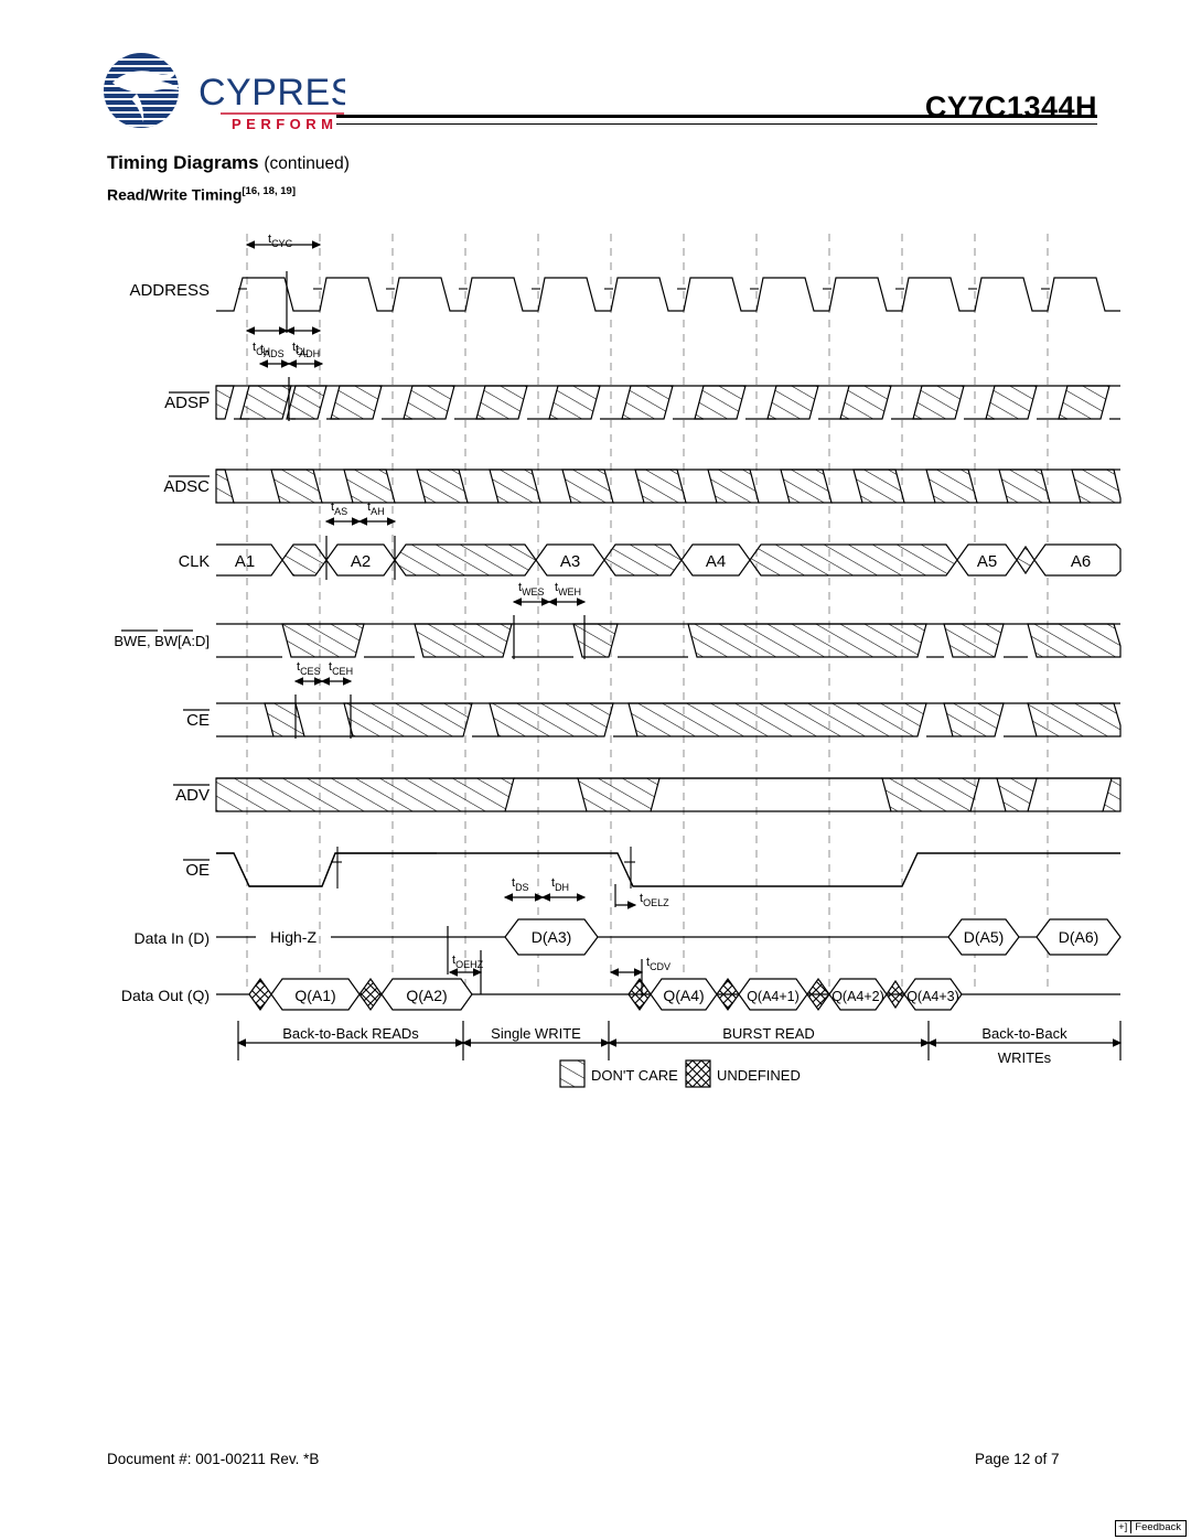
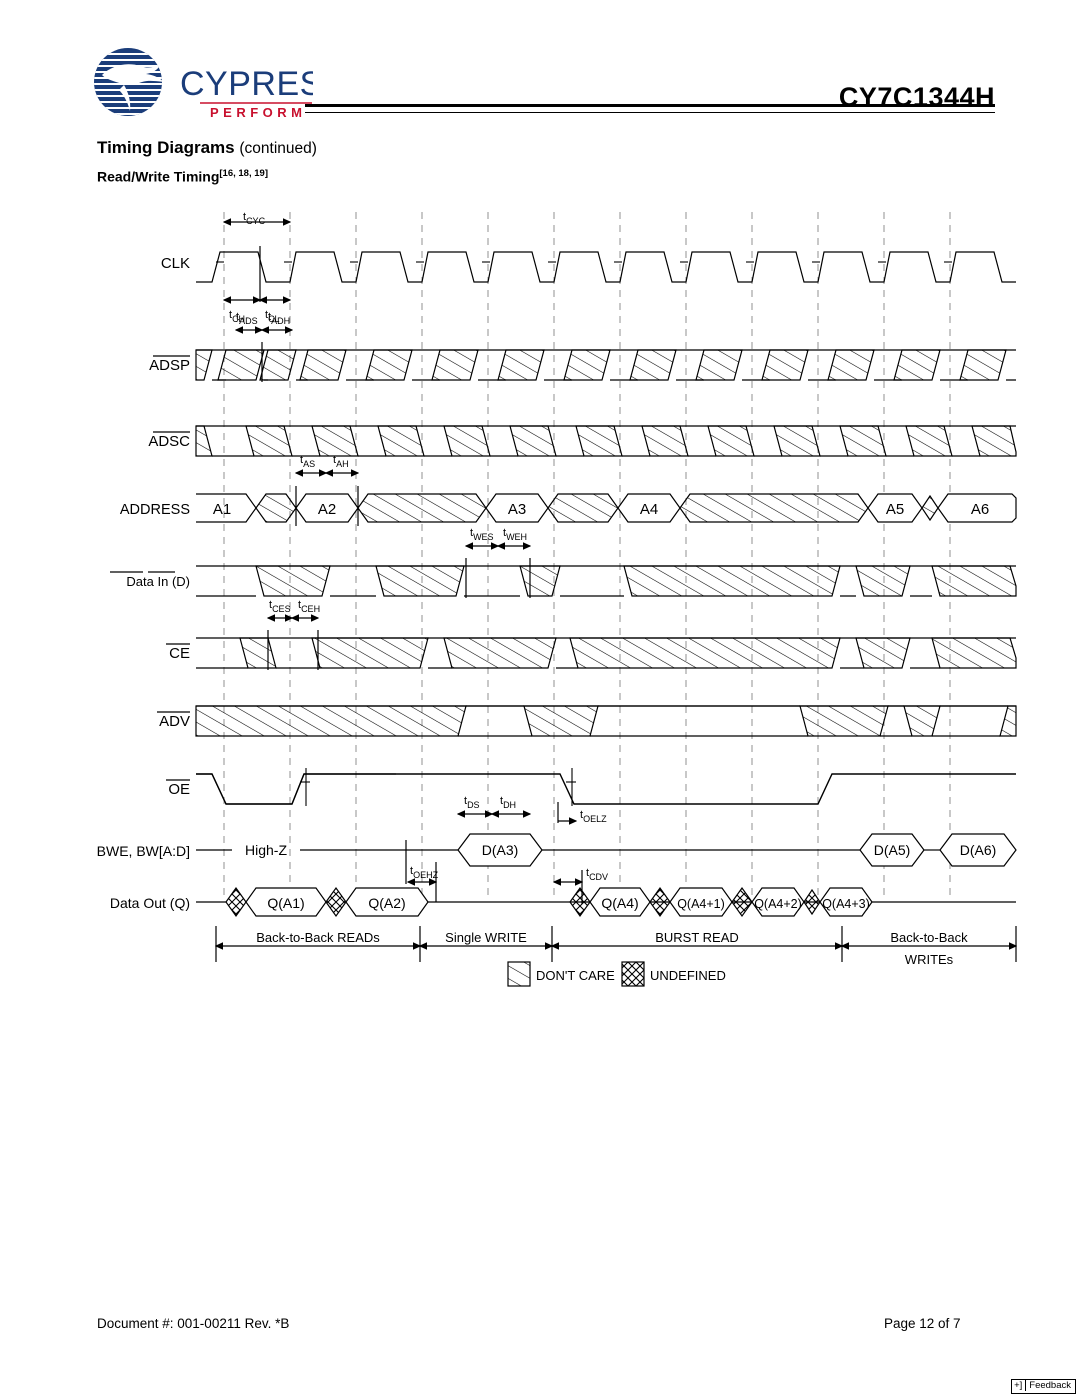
  CYPRES
  PERFORM
  CY7C1344H
  Timing Diagrams (continued)
  Read/Write Timing[16, 18, 19]
- ADDRESS
+ CLK
  ADSP
  ADSC
- CLK
+ ADDRESS
- BWE, BW[A:D]
+ Data In (D)
  CE
  ADV
  OE
- Data In (D)
+ BWE, BW[A:D]
  Data Out (Q)
  tCYC
  tCH
  tCL
  tADS
  tADH
  tAS
  tAH
  tWES
  tWEH
  tCES
  tCEH
  tDS
  tDH
  tOELZ
  tOEHZ
  tCDV
  A1
  A2
  A3
  A4
  A5
  A6
  High-Z
  D(A3)
  D(A5)
  D(A6)
  Q(A1)
  Q(A2)
  Q(A4)
  Q(A4+1)
  Q(A4+2)
  Q(A4+3)
  Back-to-Back READs
  Single WRITE
  BURST READ
  Back-to-Back
  WRITEs
  DON'T CARE
  UNDEFINED
  Document #: 001-00211 Rev. *B
  Page 12 of 7
  +] Feedback
